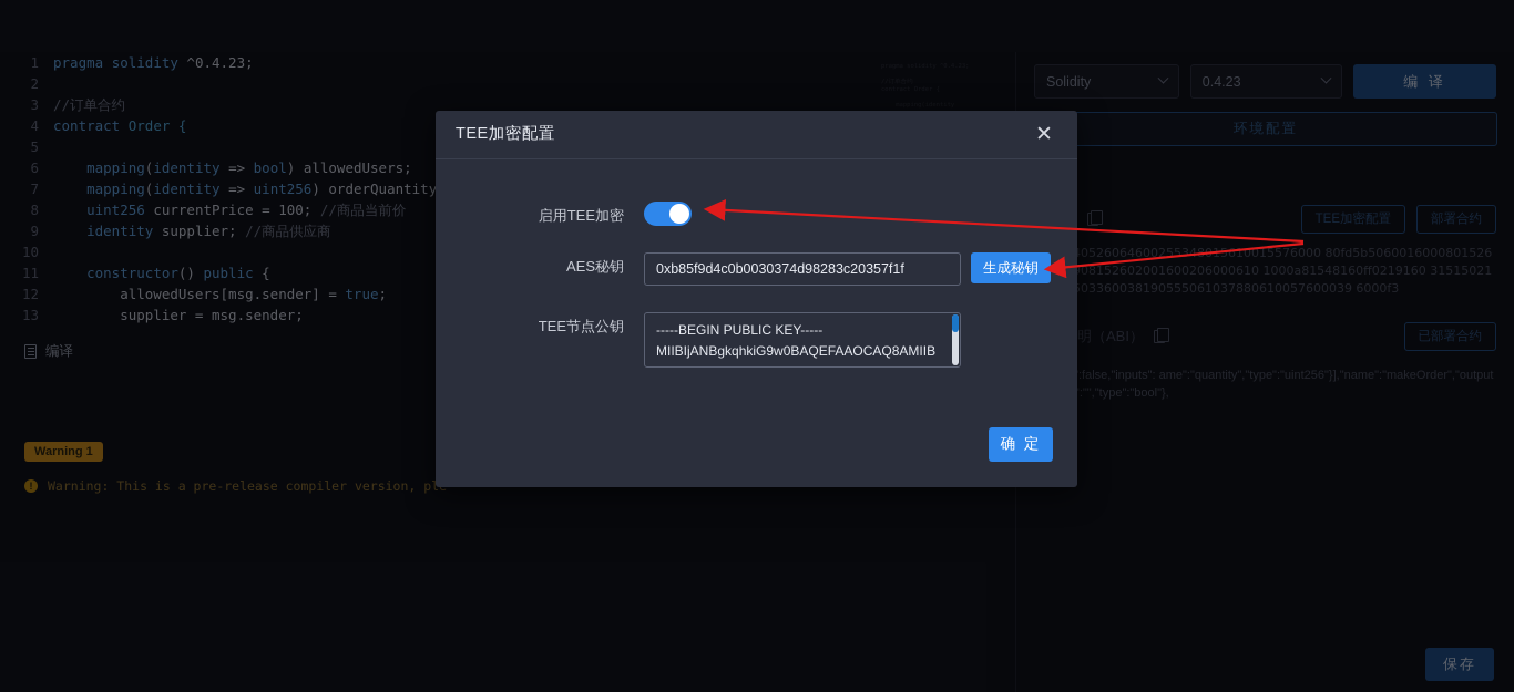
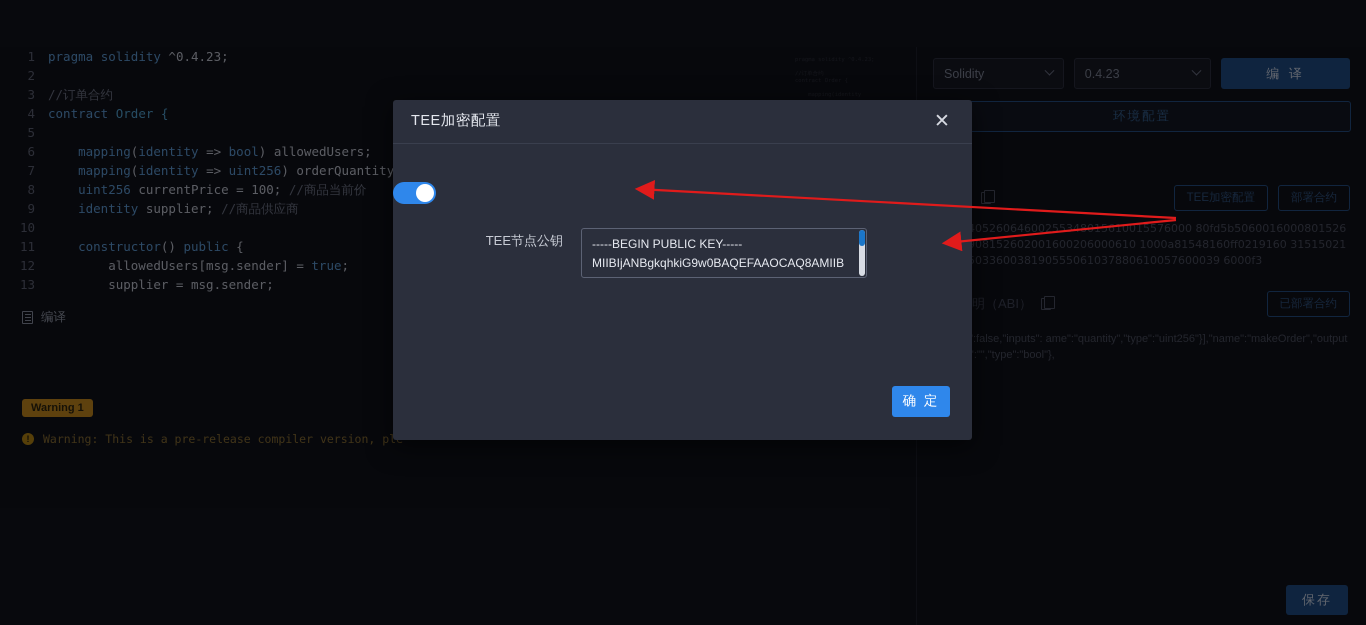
  1
  2
  3
  4
  5
  6
  7
  8
  9
  10
  11
  12
  13
  pragma solidity ^0.4.23;
  //订单合约
  contract Order {
  mapping(identity => bool) allowedUsers;
  mapping(identity => uint256) orderQuantity
  uint256 currentPrice = 100; //商品当前价
  identity supplier; //商品供应商
  constructor() public {
  allowedUsers[msg.sender] = true;
  supplier = msg.sender;
  编译
  Warning 1
  !
  Warning: This is a pre-release compiler version, pl
  Solidity
  0.4.23
  编 译
  环境配置
  TEE加密配置
  部署合约
  0526064600255345610015576000 80fd5b506001600080152608152602001600206000610 1000a81548160ff0219160 3151502103360038190555061037880610057600039 6000f3
  已部署合约
  :false,"inputs": ame":"quantity","type":"uint256"}],"name":"makeOrder","output:"","type":"bool"},
  保存
  TEE加密配置
  ✕
- 启用TEE加密
- AES秘钥
- 0xb85f9d4c0b0030374d98283c20357f1f
- 生成秘钥
  TEE节点公钥
  -----BEGIN PUBLIC KEY-----
  确 定
